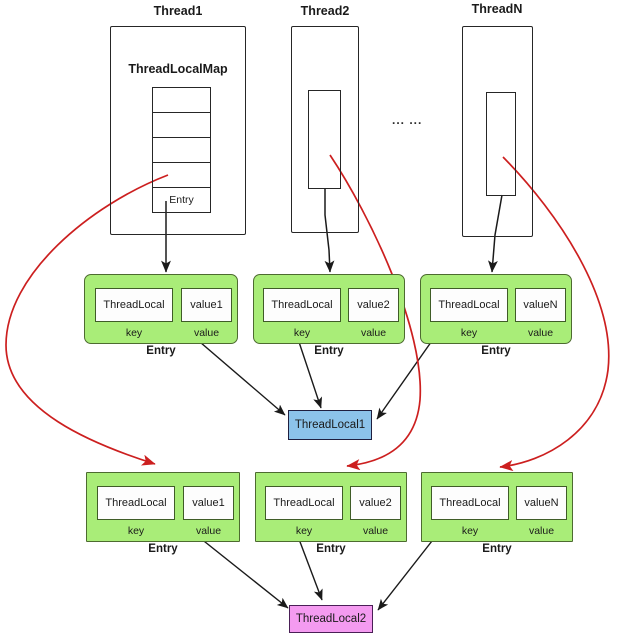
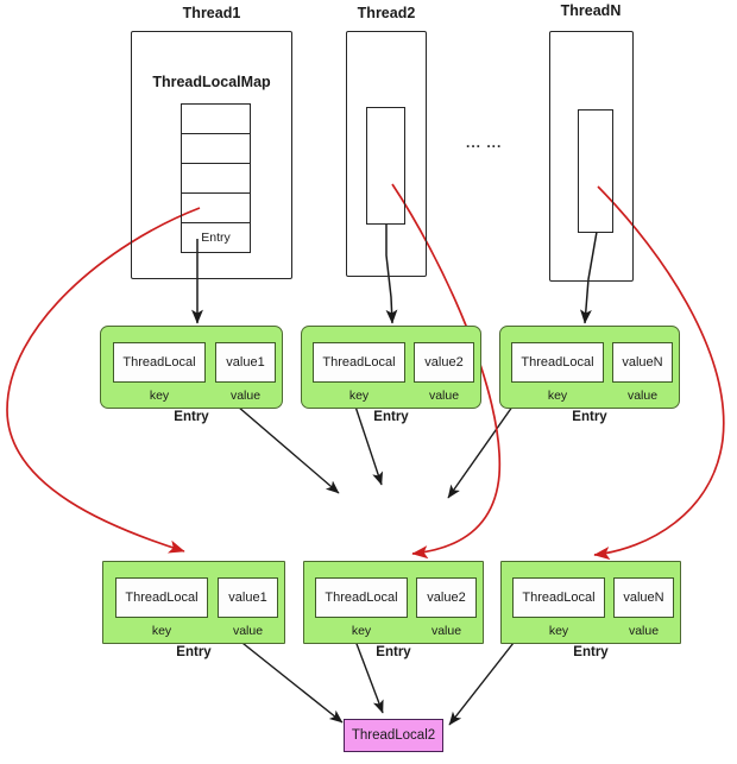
  Thread1
  Thread2
  ThreadN
  ThreadLocalMap
  Entry
  ... ...
  ThreadLocal
  value1
  key
  value
  Entry
  ThreadLocal
  value2
  key
  value
  Entry
  ThreadLocal
  valueN
  key
  value
  Entry
- ThreadLocal1
  ThreadLocal
  value1
  key
  value
  Entry
  ThreadLocal
  value2
  key
  value
  Entry
  ThreadLocal
  valueN
  key
  value
  Entry
  ThreadLocal2
